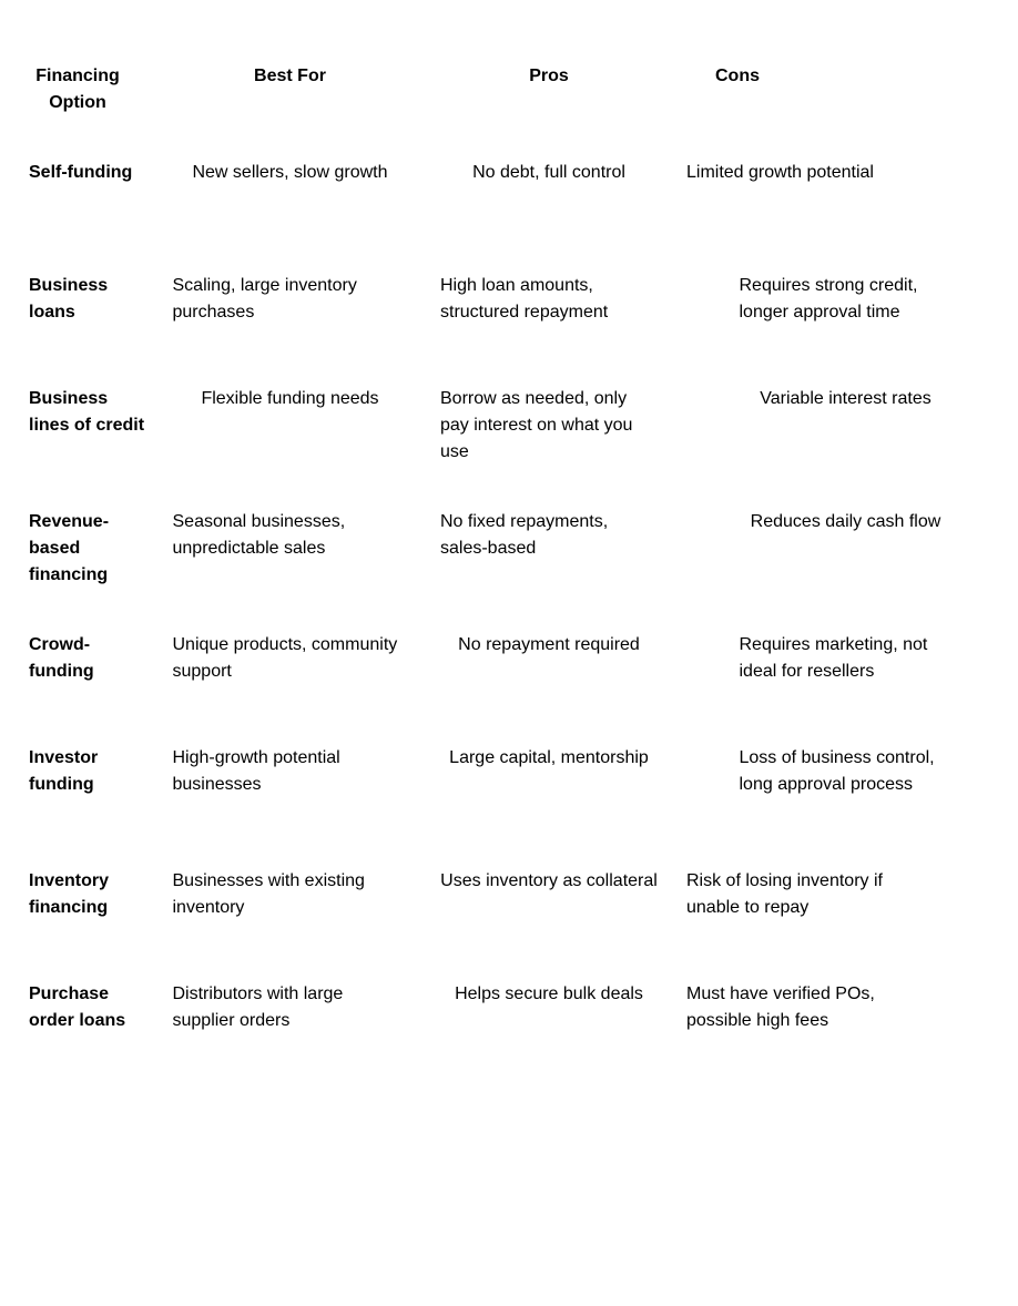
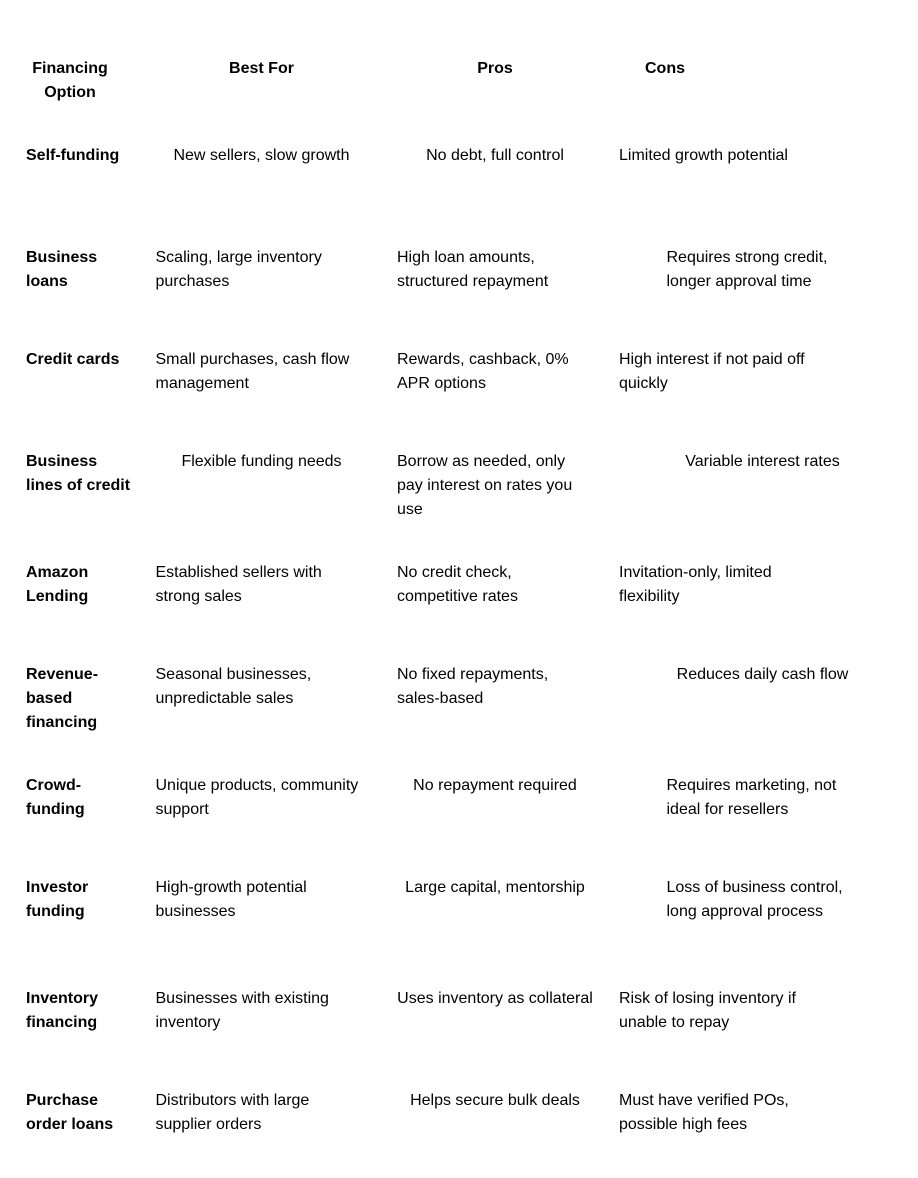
  Financing Option	Best For	Pros	Cons
  Self-funding	New sellers, slow growth	No debt, full control	Limited growth potential
  Business loans	Scaling, large inventory purchases	High loan amounts, structured repayment	Requires strong credit, longer approval time
+ Credit cards	Small purchases, cash flow management	Rewards, cashback, 0% APR options	High interest if not paid off quickly
- Business lines of credit	Flexible funding needs	Borrow as needed, only pay interest on what you use	Variable interest rates
+ Business lines of credit	Flexible funding needs	Borrow as needed, only pay interest on rates you use	Variable interest rates
+ Amazon Lending	Established sellers with strong sales	No credit check, competitive rates	Invitation-only, limited flexibility
  Revenue-based financing	Seasonal businesses, unpredictable sales	No fixed repayments, sales-based	Reduces daily cash flow
  Crowd-funding	Unique products, community support	No repayment required	Requires marketing, not ideal for resellers
  Investor funding	High-growth potential businesses	Large capital, mentorship	Loss of business control, long approval process
  Inventory financing	Businesses with existing inventory	Uses inventory as collateral	Risk of losing inventory if unable to repay
  Purchase order loans	Distributors with large supplier orders	Helps secure bulk deals	Must have verified POs, possible high fees
